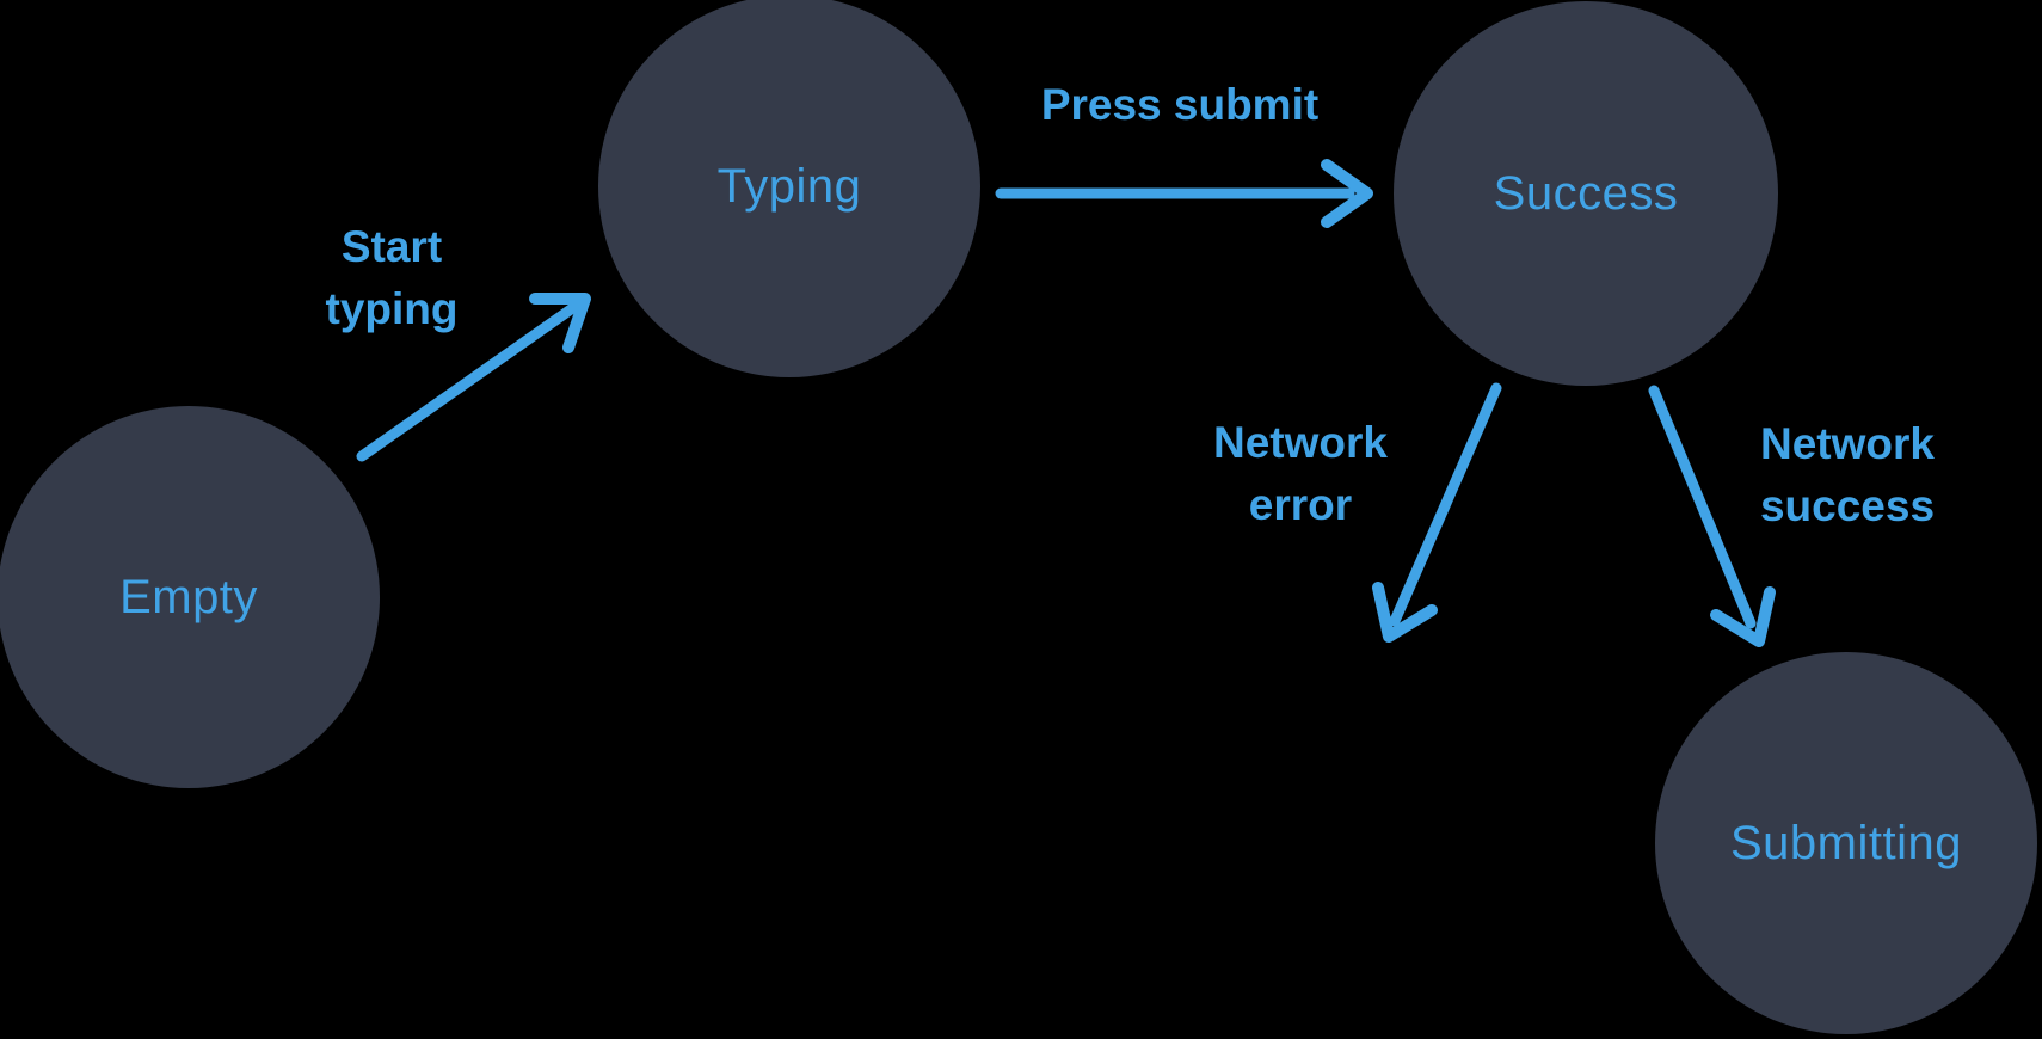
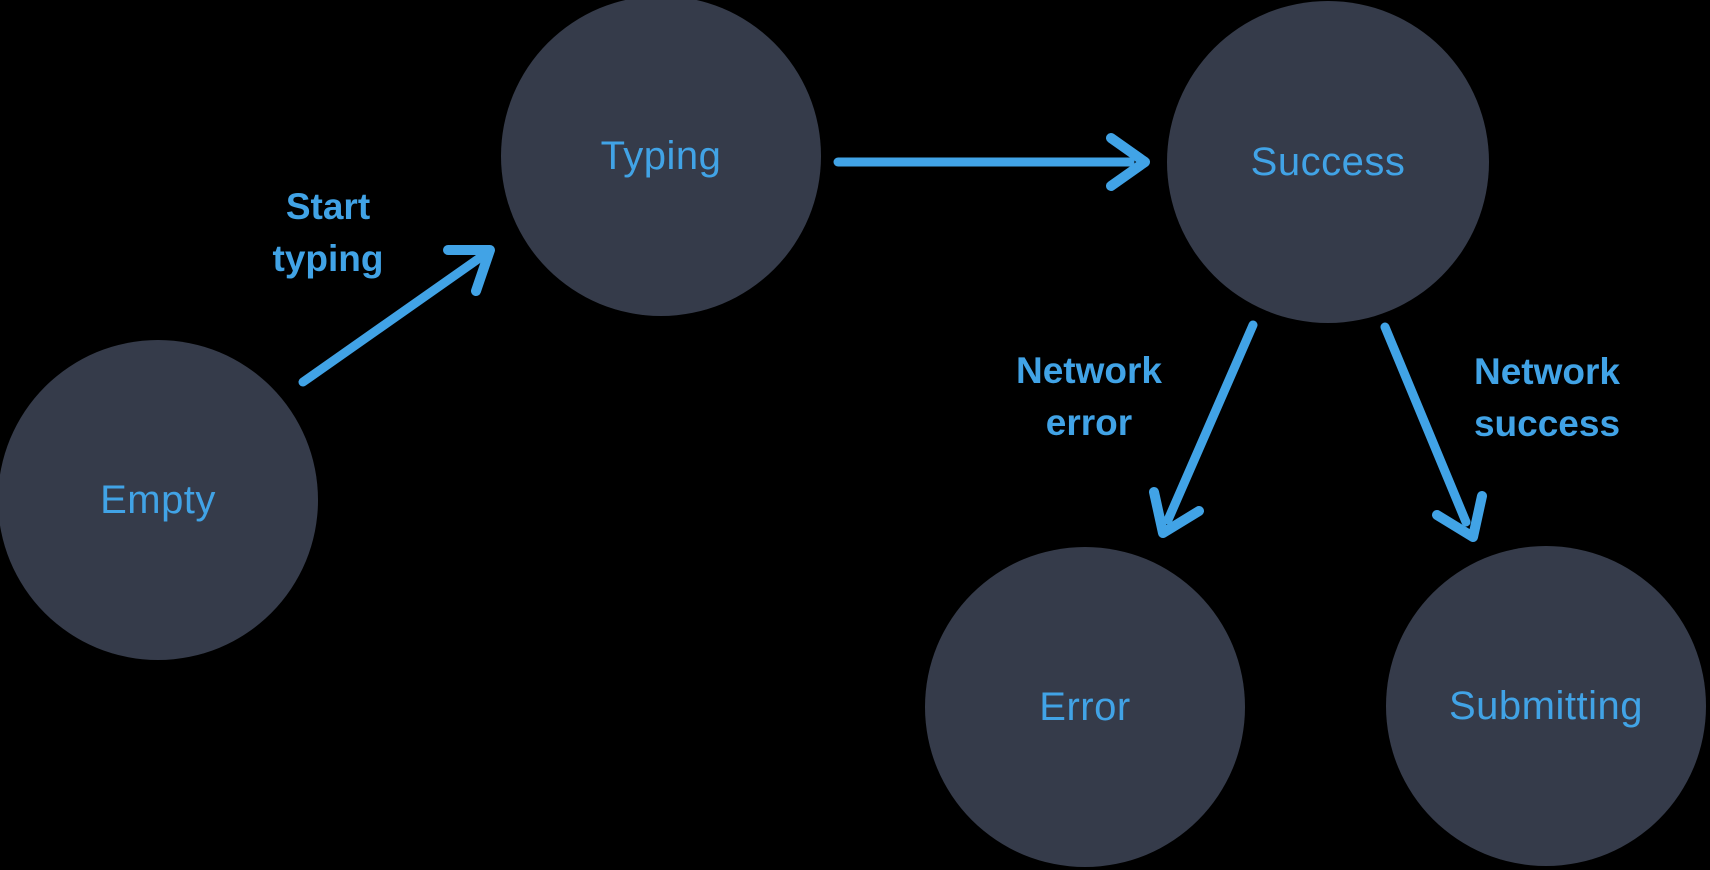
  Empty
  Typing
  Success
+ Error
  Submitting
  Start
  typing
- Press submit
  Network
  error
  Network
  success
